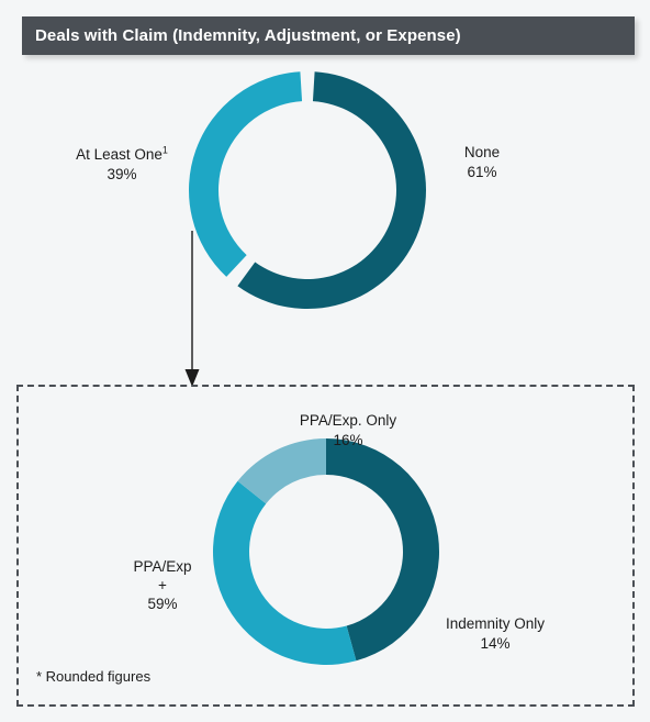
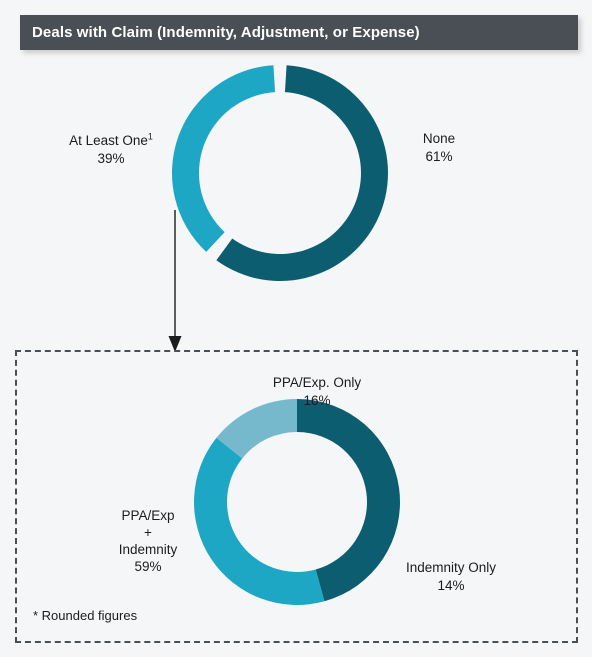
  Deals with Claim (Indemnity, Adjustment, or Expense)
  At Least One1
  39%
  None
  61%
  PPA/Exp. Only
  16%
  Indemnity Only
  14%
  PPA/Exp
  +
+ Indemnity
  59%
  * Rounded figures
